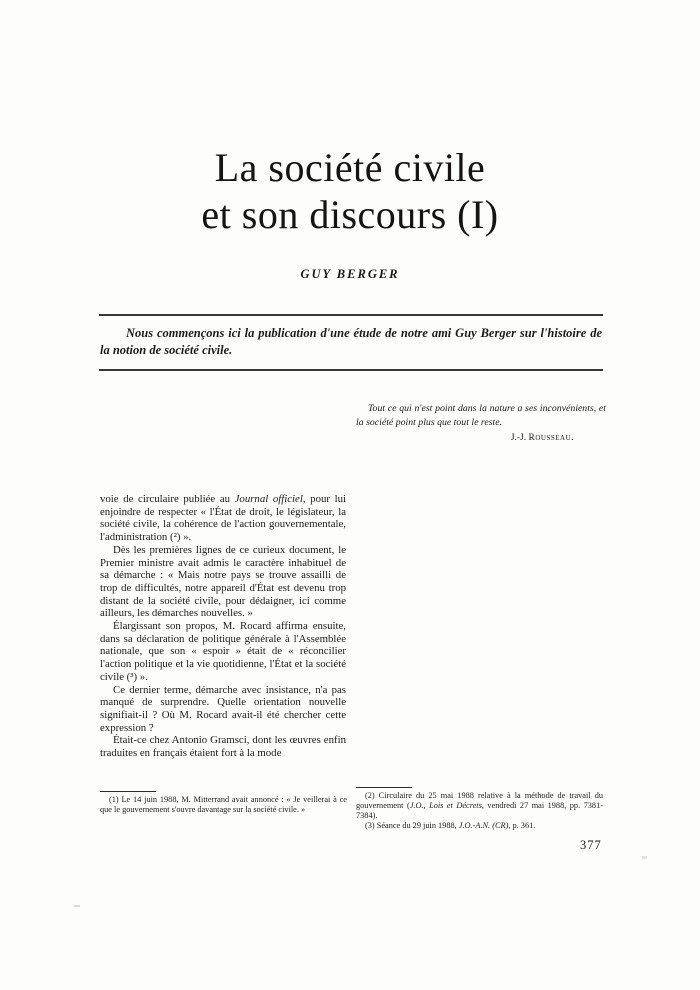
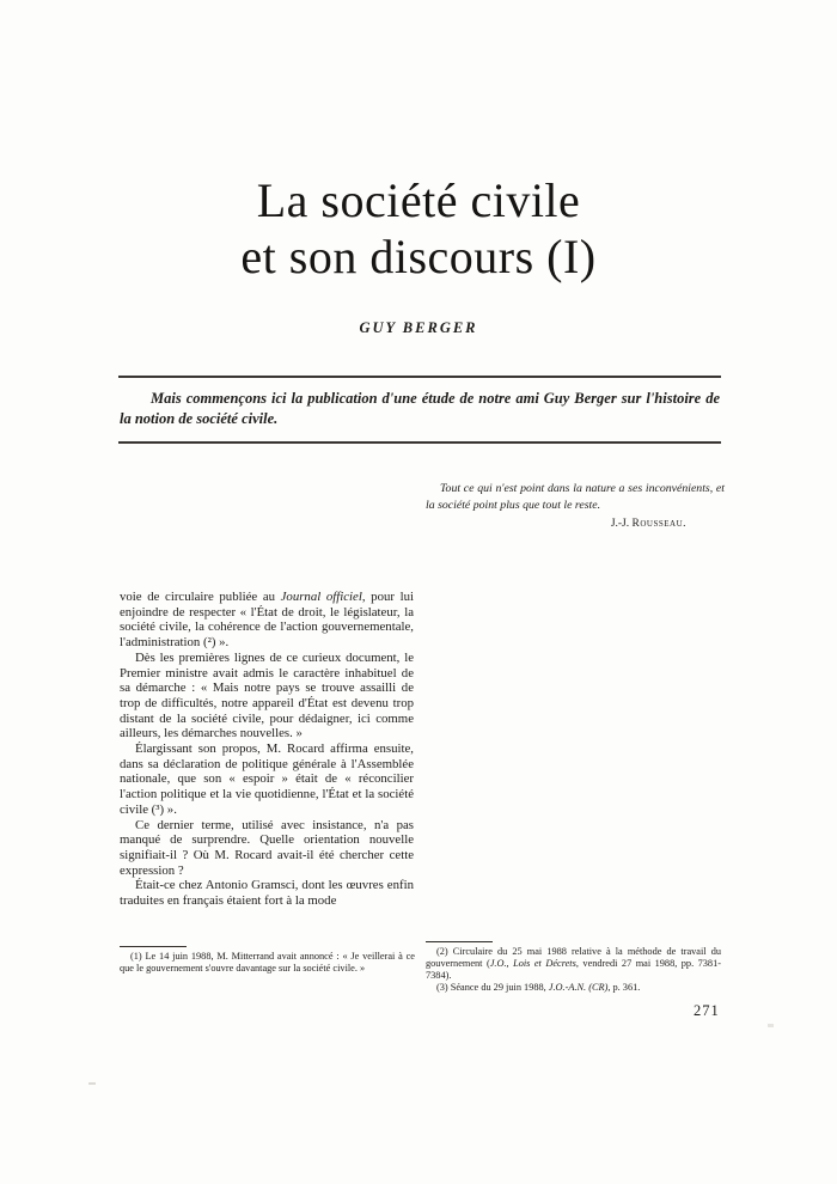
  La société civile
  et son discours (I)
  GUY BERGER
- Nous commençons ici la publication d'une étude de notre ami Guy Berger sur l'histoire de la notion de société civile.
+ Mais commençons ici la publication d'une étude de notre ami Guy Berger sur l'histoire de la notion de société civile.
  Tout ce qui n'est point dans la nature a ses inconvénients, et la société point plus que tout le reste.
  J.-J. Rousseau.
  voie de circulaire publiée au Journal officiel, pour lui enjoindre de respecter « l'État de droit, le législateur, la société civile, la cohérence de l'action gouvernementale, l'administration (²) ».
  Dès les premières lignes de ce curieux document, le Premier ministre avait admis le caractère inhabituel de sa démarche : « Mais notre pays se trouve assailli de trop de difficultés, notre appareil d'État est devenu trop distant de la société civile, pour dédaigner, ici comme ailleurs, les démarches nouvelles. »
  Élargissant son propos, M. Rocard affirma ensuite, dans sa déclaration de politique générale à l'Assemblée nationale, que son « espoir » était de « réconcilier l'action politique et la vie quotidienne, l'État et la société civile (³) ».
- Ce dernier terme, démarche avec insistance, n'a pas manqué de surprendre. Quelle orientation nouvelle signifiait-il ? Où M. Rocard avait-il été chercher cette expression ?
+ Ce dernier terme, utilisé avec insistance, n'a pas manqué de surprendre. Quelle orientation nouvelle signifiait-il ? Où M. Rocard avait-il été chercher cette expression ?
  Était-ce chez Antonio Gramsci, dont les œuvres enfin traduites en français étaient fort à la mode
  (1) Le 14 juin 1988, M. Mitterrand avait annoncé : « Je veillerai à ce que le gouvernement s'ouvre davantage sur la société civile. »
  (2) Circulaire du 25 mai 1988 relative à la méthode de travail du gouvernement (J.O., Lois et Décrets, vendredi 27 mai 1988, pp. 7381-7384).
  (3) Séance du 29 juin 1988, J.O.-A.N. (CR), p. 361.
- 377
+ 271
